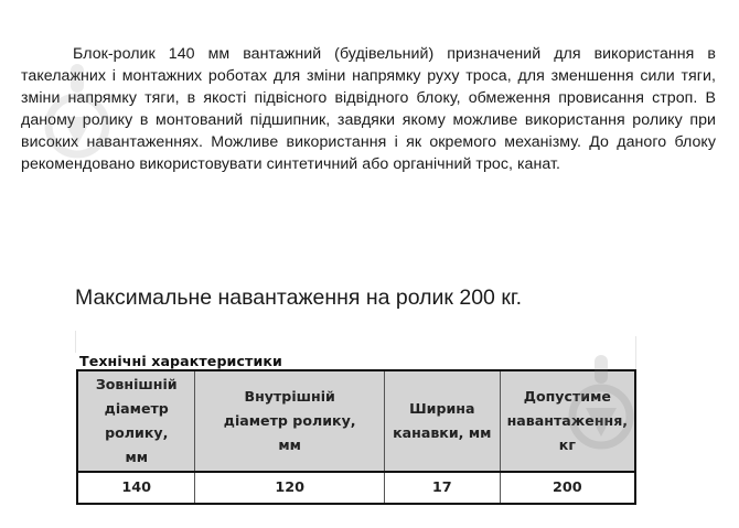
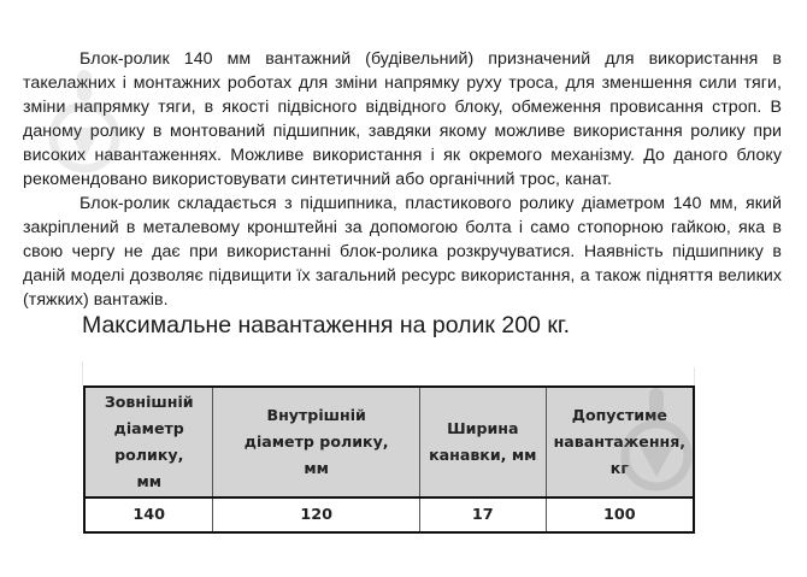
  Блок-ролик 140 мм вантажний (будівельний) призначений для використання в такелажних і монтажних роботах для зміни напрямку руху троса, для зменшення сили тяги, зміни напрямку тяги, в якості підвісного відвідного блоку, обмеження провисання строп. В даному ролику в монтований підшипник, завдяки якому можливе використання ролику при високих навантаженнях. Можливе використання і як окремого механізму. До даного блоку рекомендовано використовувати синтетичний або органічний трос, канат.
+ Блок-ролик складається з підшипника, пластикового ролику діаметром 140 мм, який закріплений в металевому кронштейні за допомогою болта і само стопорною гайкою, яка в свою чергу не дає при використанні блок-ролика розкручуватися. Наявність підшипнику в даній моделі дозволяє підвищити їх загальний ресурс використання, а також підняття великих (тяжких) вантажів.
  Максимальне навантаження на ролик 200 кг.
- Технічні характеристики
  Зовнішній діаметр ролику, мм	Внутрішній діаметр ролику, мм	Ширина канавки, мм	Допустиме навантаження, кг
- 140	120	17	200
+ 140	120	17	100
